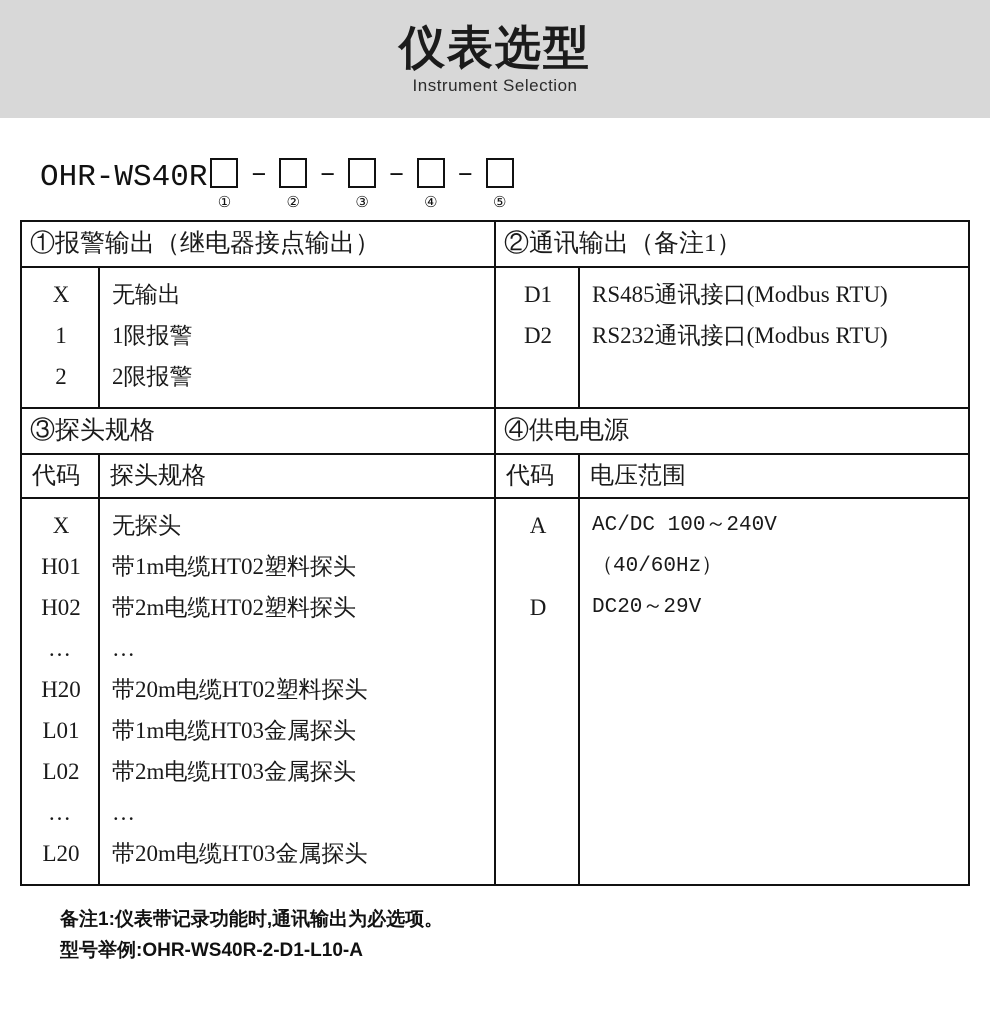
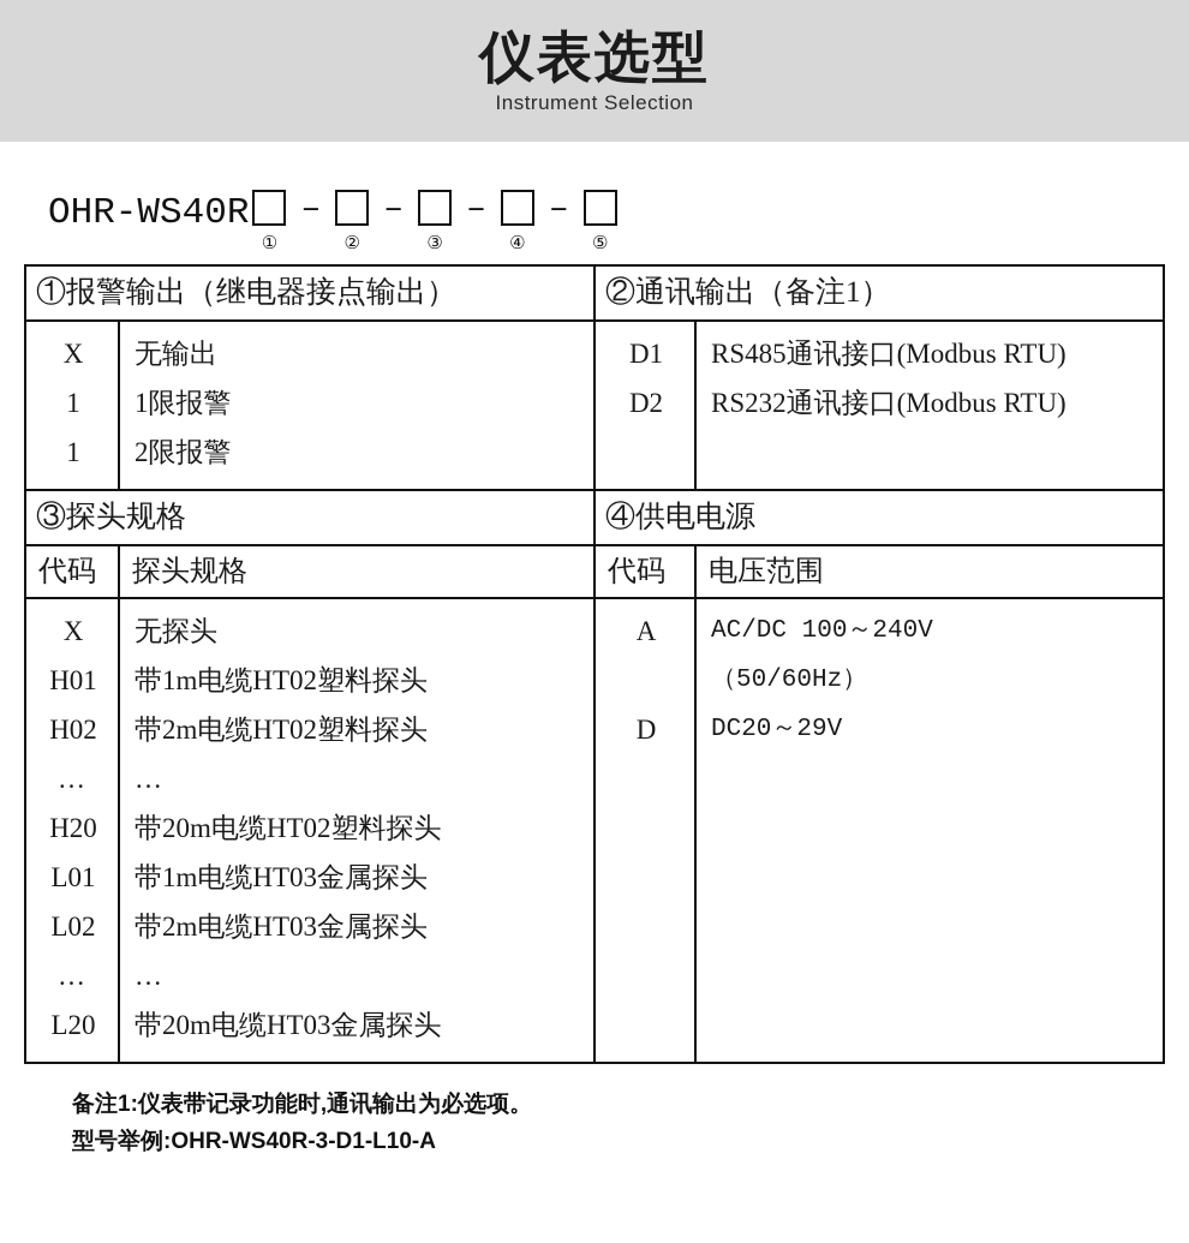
  仪表选型
  Instrument Selection
  OHR-WS40R
  ①
  –
  ②
  –
  ③
  –
  ④
  –
  ⑤
  ①报警输出（继电器接点输出）	②通讯输出（备注1）
- X 1 2	无输出 1限报警 2限报警	D1 D2	RS485通讯接口(Modbus RTU) RS232通讯接口(Modbus RTU)
+ X 1 1	无输出 1限报警 2限报警	D1 D2	RS485通讯接口(Modbus RTU) RS232通讯接口(Modbus RTU)
  ③探头规格	④供电电源
  代码	探头规格	代码	电压范围
- X H01 H02 … H20 L01 L02 … L20	无探头 带1m电缆HT02塑料探头 带2m电缆HT02塑料探头 … 带20m电缆HT02塑料探头 带1m电缆HT03金属探头 带2m电缆HT03金属探头 … 带20m电缆HT03金属探头	A D	AC/DC 100～240V （40/60Hz） DC20～29V
+ X H01 H02 … H20 L01 L02 … L20	无探头 带1m电缆HT02塑料探头 带2m电缆HT02塑料探头 … 带20m电缆HT02塑料探头 带1m电缆HT03金属探头 带2m电缆HT03金属探头 … 带20m电缆HT03金属探头	A D	AC/DC 100～240V （50/60Hz） DC20～29V
  备注1:仪表带记录功能时,通讯输出为必选项。
- 型号举例:OHR-WS40R-2-D1-L10-A
+ 型号举例:OHR-WS40R-3-D1-L10-A
